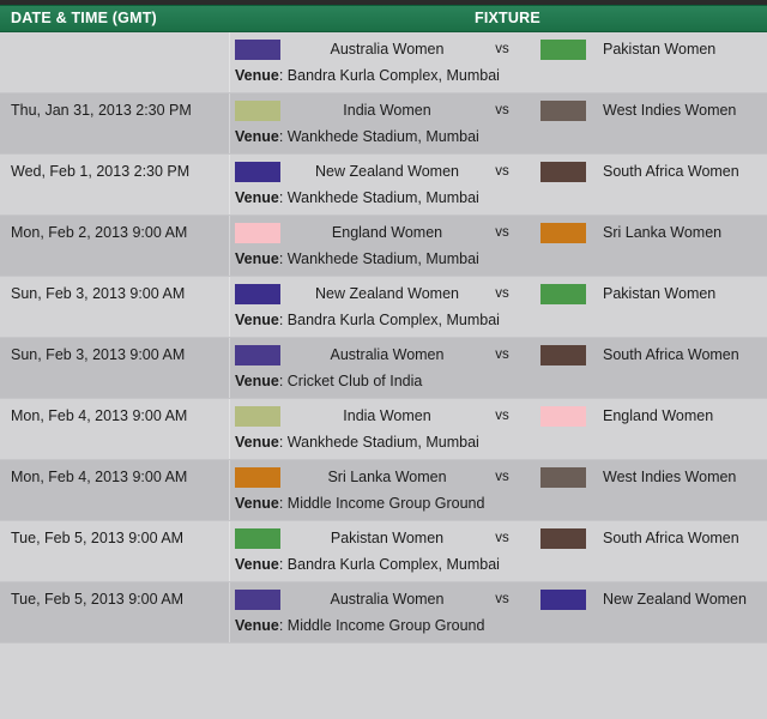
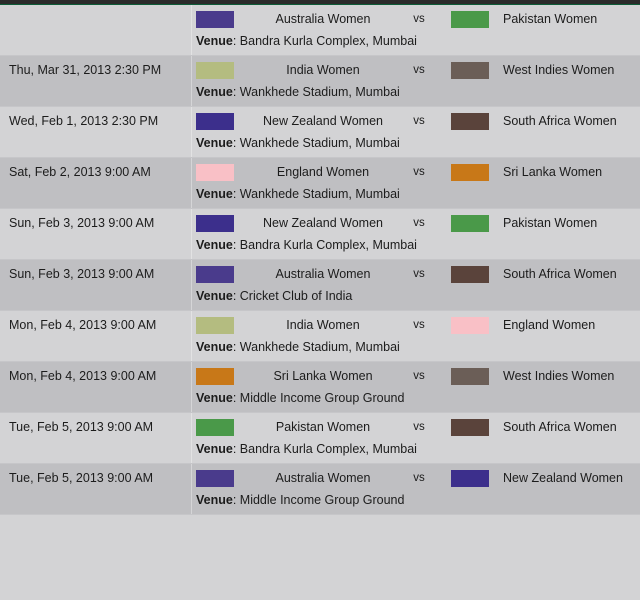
- DATE & TIME (GMT)
- FIXTURE
  Australia Women
  vs
  Pakistan Women
  Venue: Bandra Kurla Complex, Mumbai
- Thu, Jan 31, 2013 2:30 PM
+ Thu, Mar 31, 2013 2:30 PM
  India Women
  vs
  West Indies Women
  Venue: Wankhede Stadium, Mumbai
  Wed, Feb 1, 2013 2:30 PM
  New Zealand Women
  vs
  South Africa Women
  Venue: Wankhede Stadium, Mumbai
- Mon, Feb 2, 2013 9:00 AM
+ Sat, Feb 2, 2013 9:00 AM
  England Women
  vs
  Sri Lanka Women
  Venue: Wankhede Stadium, Mumbai
  Sun, Feb 3, 2013 9:00 AM
  New Zealand Women
  vs
  Pakistan Women
  Venue: Bandra Kurla Complex, Mumbai
  Sun, Feb 3, 2013 9:00 AM
  Australia Women
  vs
  South Africa Women
  Venue: Cricket Club of India
  Mon, Feb 4, 2013 9:00 AM
  India Women
  vs
  England Women
  Venue: Wankhede Stadium, Mumbai
  Mon, Feb 4, 2013 9:00 AM
  Sri Lanka Women
  vs
  West Indies Women
  Venue: Middle Income Group Ground
  Tue, Feb 5, 2013 9:00 AM
  Pakistan Women
  vs
  South Africa Women
  Venue: Bandra Kurla Complex, Mumbai
  Tue, Feb 5, 2013 9:00 AM
  Australia Women
  vs
  New Zealand Women
  Venue: Middle Income Group Ground
